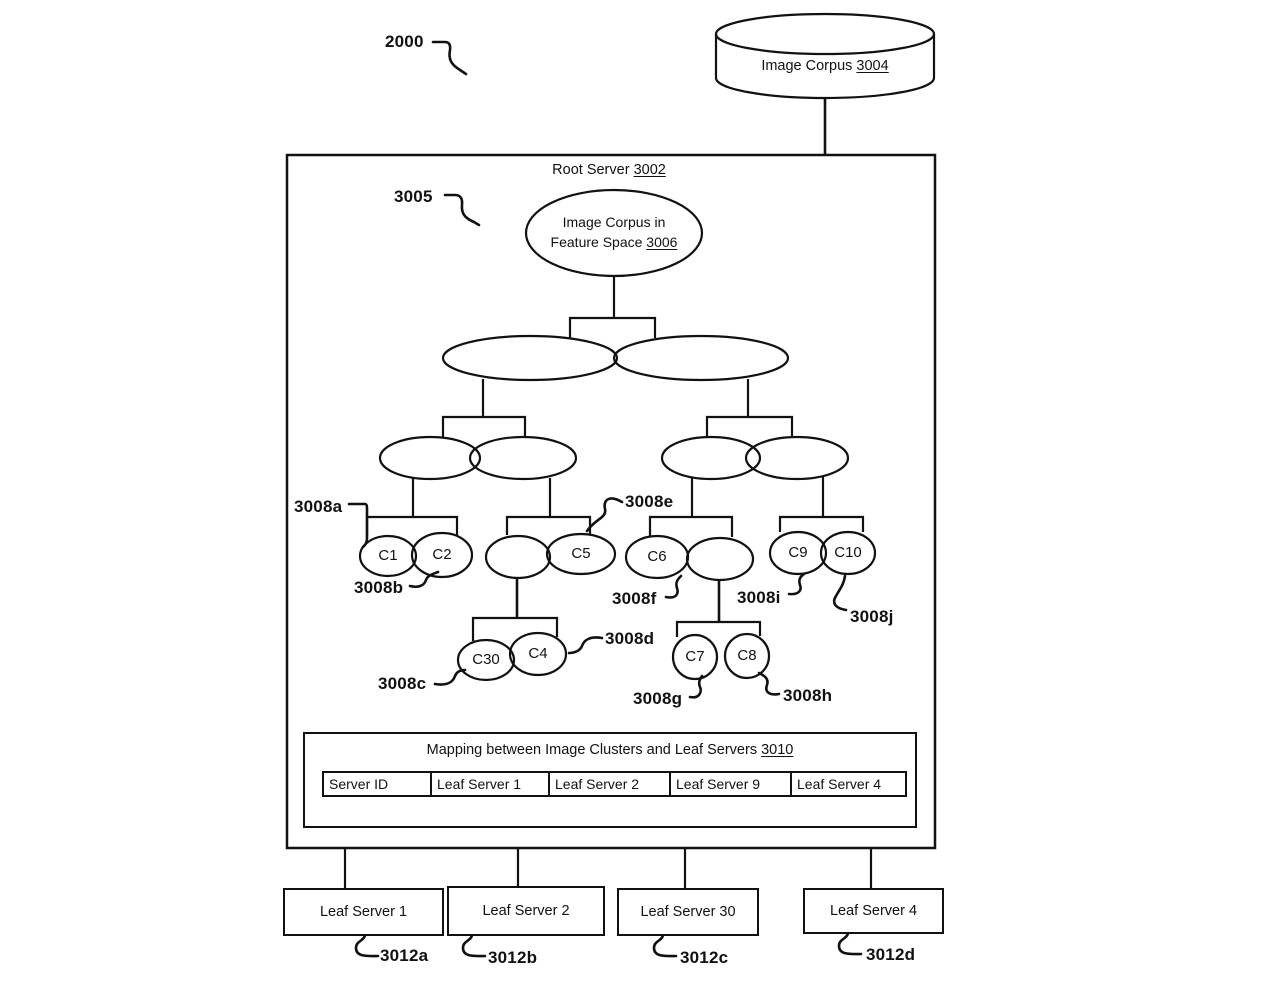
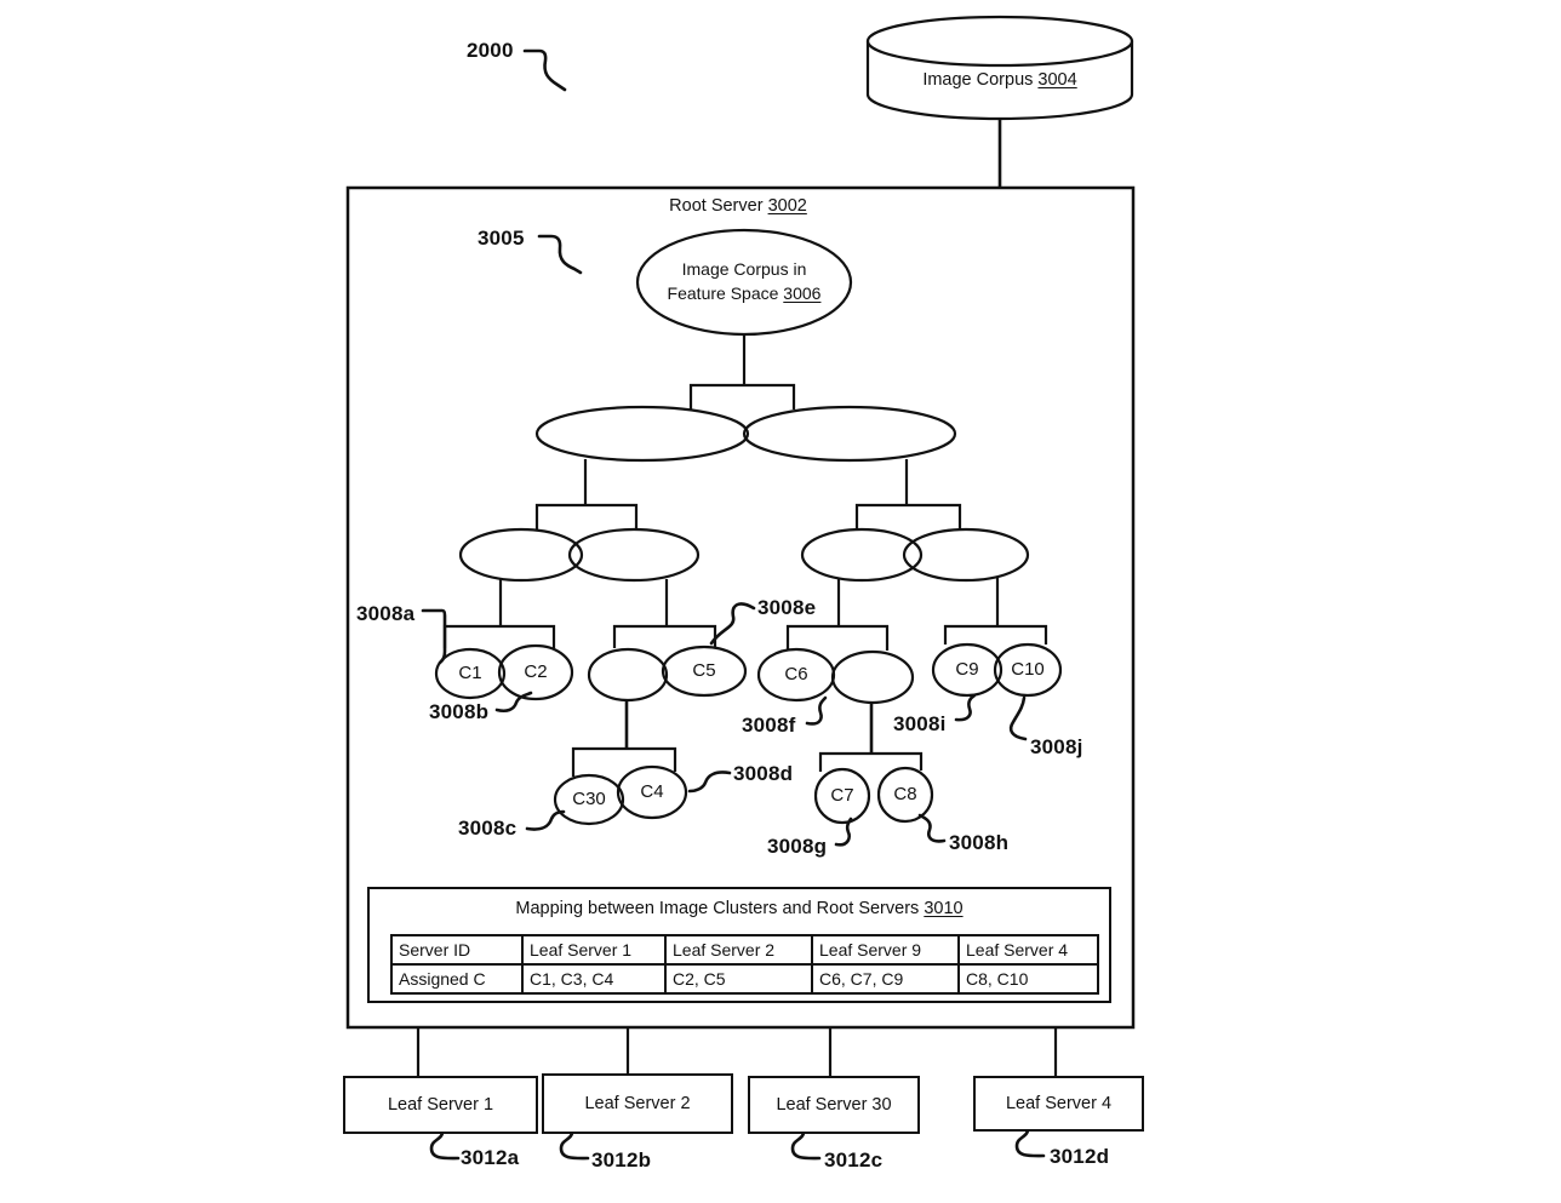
  2000
  3005
  Image Corpus 3004
  Root Server 3002
  Image Corpus in
  Feature Space 3006
  C1
  C2
  C5
  C6
  C9
  C10
  C30
  C4
  C7
  C8
  3008a
  3008b
  3008c
  3008d
  3008e
  3008f
  3008g
  3008h
  3008i
  3008j
- Mapping between Image Clusters and Leaf Servers 3010
+ Mapping between Image Clusters and Root Servers 3010
  Server ID	Leaf Server 1	Leaf Server 2	Leaf Server 9	Leaf Server 4
+ Assigned C	C1, C3, C4	C2, C5	C6, C7, C9	C8, C10
  Leaf Server 1
  Leaf Server 2
  Leaf Server 30
  Leaf Server 4
  3012a
  3012b
  3012c
  3012d
